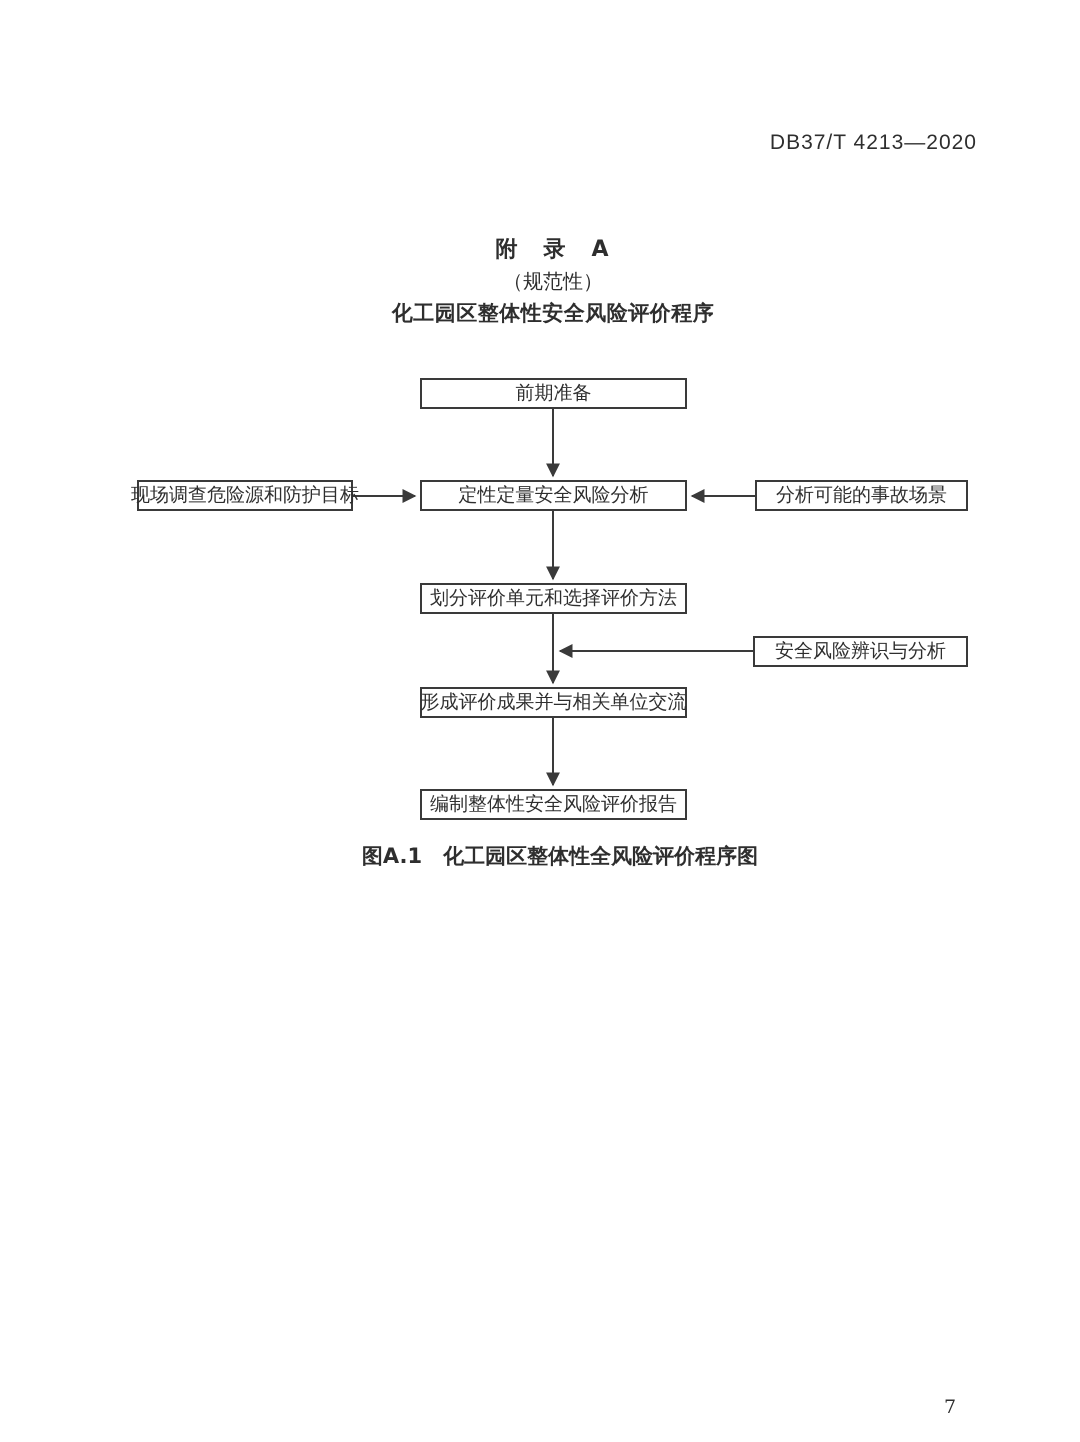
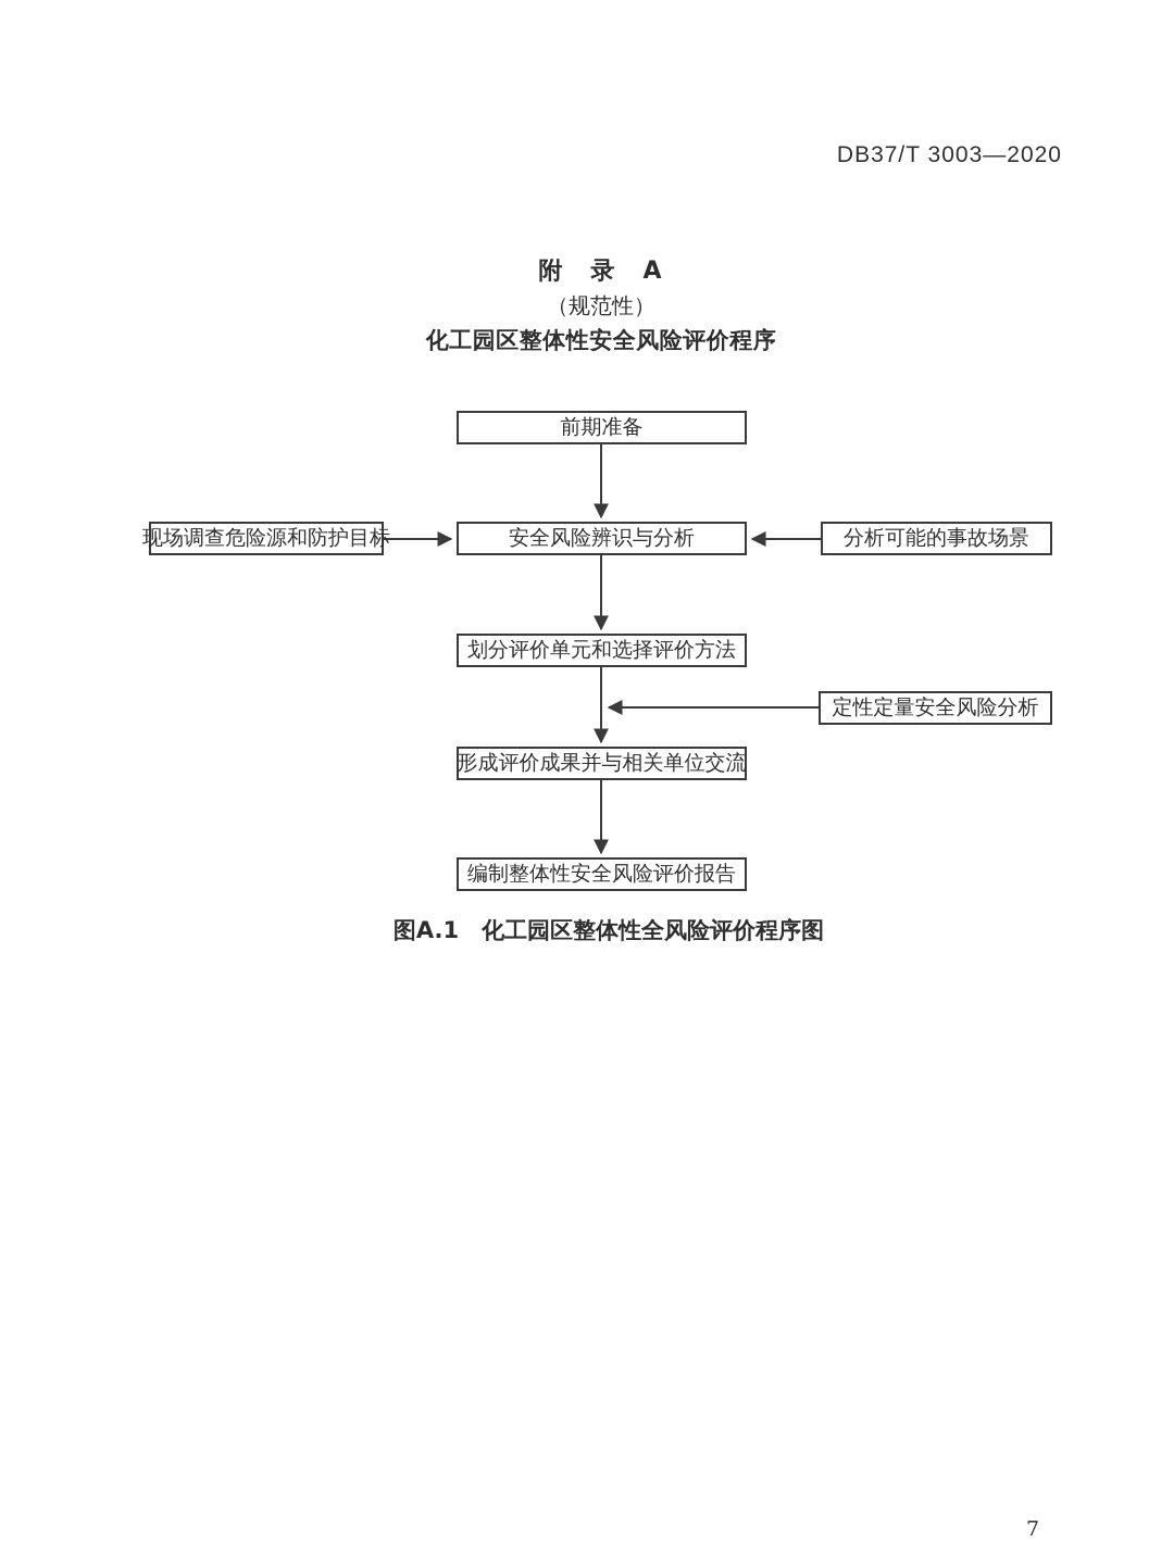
- DB37/T 4213—2020
+ DB37/T 3003—2020
  附 录 A
  （规范性）
  化工园区整体性安全风险评价程序
  前期准备
  现场调查危险源和防护目标
- 定性定量安全风险分析
+ 安全风险辨识与分析
  分析可能的事故场景
  划分评价单元和选择评价方法
- 安全风险辨识与分析
+ 定性定量安全风险分析
  形成评价成果并与相关单位交流
  编制整体性安全风险评价报告
  图A.1 化工园区整体性全风险评价程序图
  7
